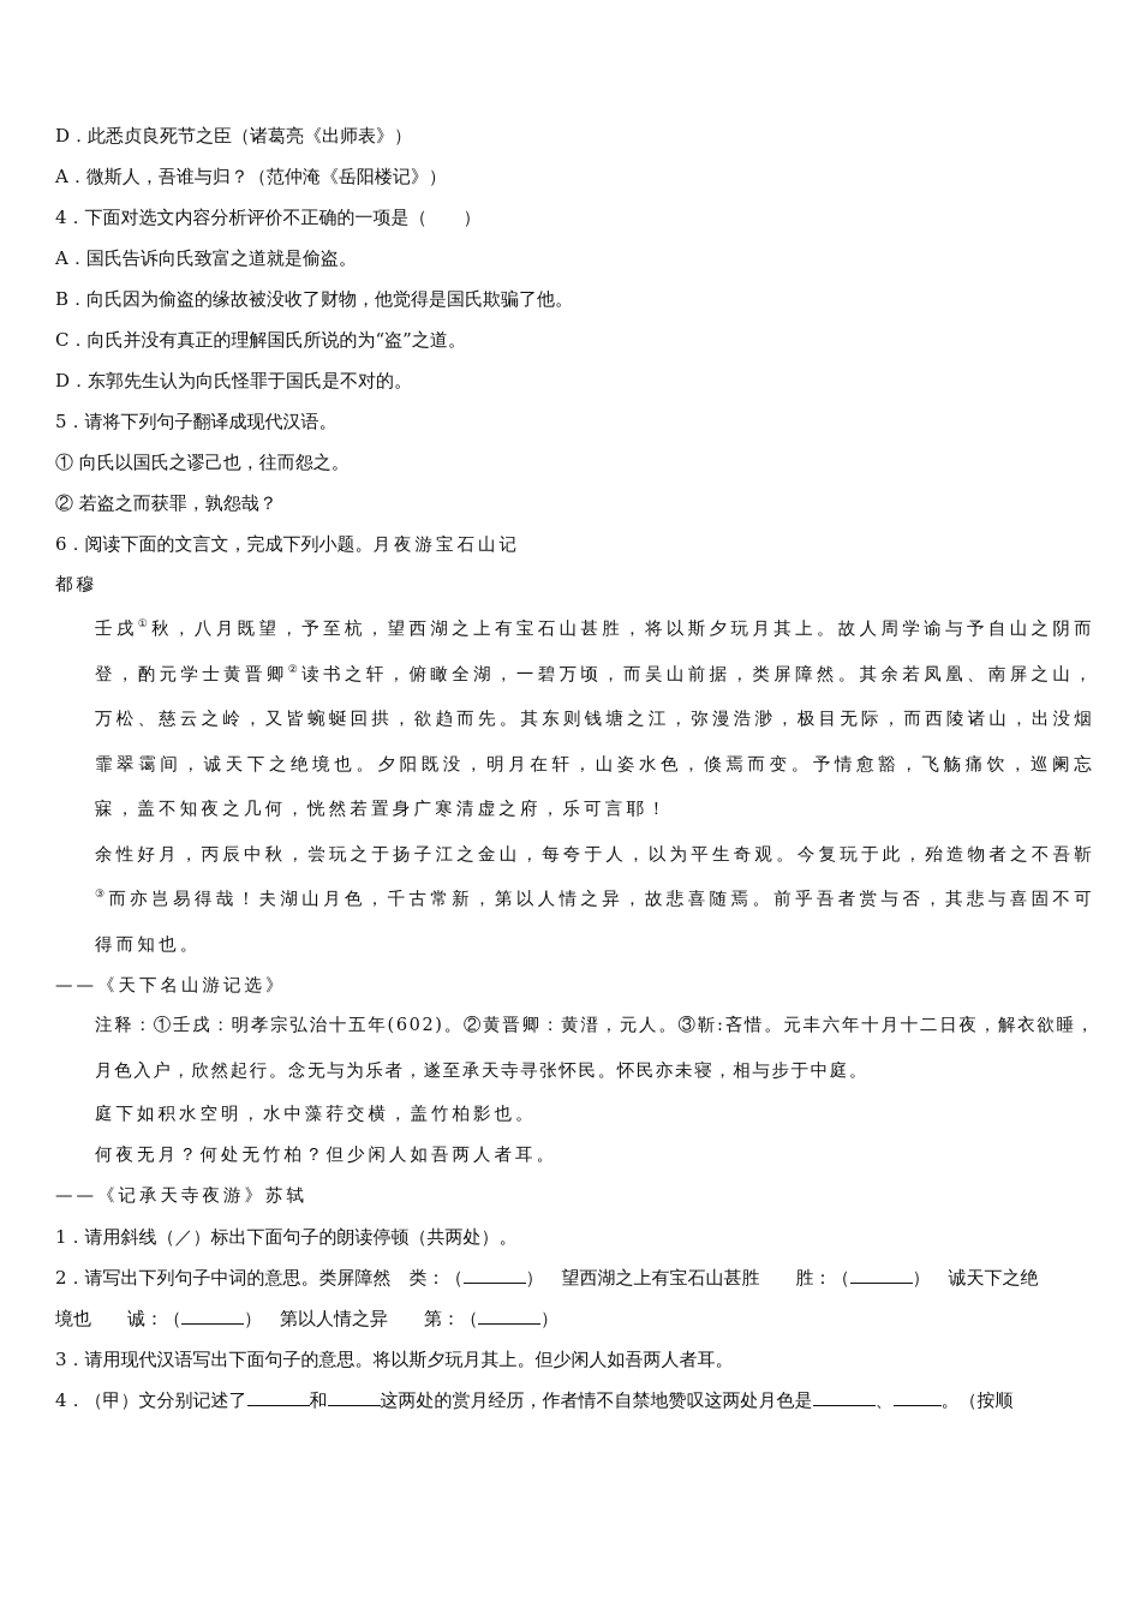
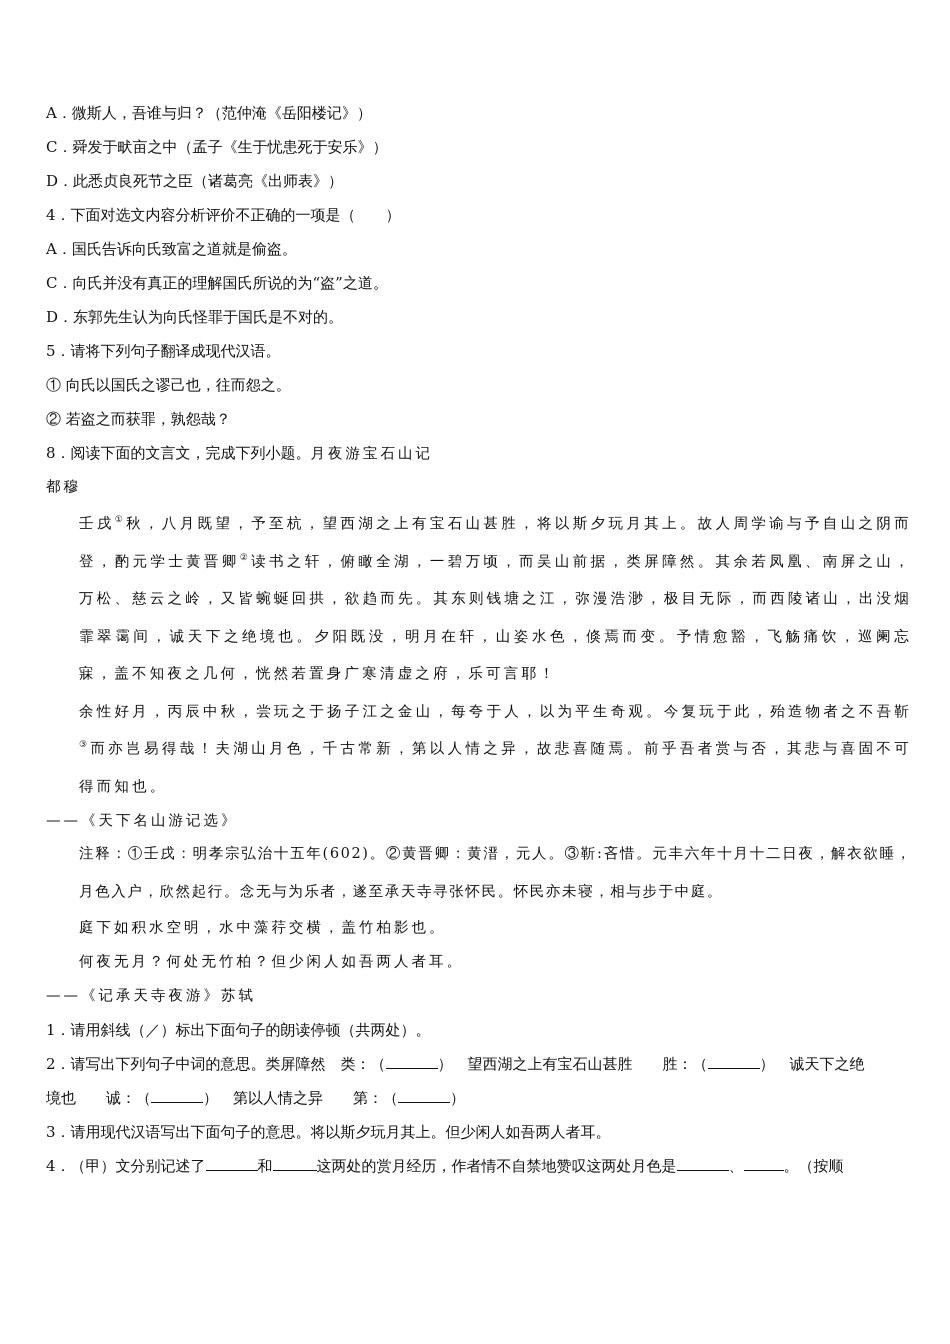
- D．此悉贞良死节之臣（诸葛亮《出师表》）
+ A．微斯人，吾谁与归？（范仲淹《岳阳楼记》）
+ C．舜发于畎亩之中（孟子《生于忧患死于安乐》）
- A．微斯人，吾谁与归？（范仲淹《岳阳楼记》）
+ D．此悉贞良死节之臣（诸葛亮《出师表》）
  4．下面对选文内容分析评价不正确的一项是（ ）
  A．国氏告诉向氏致富之道就是偷盗。
- B．向氏因为偷盗的缘故被没收了财物，他觉得是国氏欺骗了他。
  C．向氏并没有真正的理解国氏所说的为“盗”之道。
  D．东郭先生认为向氏怪罪于国氏是不对的。
  5．请将下列句子翻译成现代汉语。
  ① 向氏以国氏之谬己也，往而怨之。
  ② 若盗之而获罪，孰怨哉？
- 6．阅读下面的文言文，完成下列小题。月夜游宝石山记
+ 8．阅读下面的文言文，完成下列小题。月夜游宝石山记
  都穆
  壬戌①秋，八月既望，予至杭，望西湖之上有宝石山甚胜，将以斯夕玩月其上。故人周学谕与予自山之阴而登，酌元学士黄晋卿②读书之轩，俯瞰全湖，一碧万顷，而吴山前据，类屏障然。其余若凤凰、南屏之山，万松、慈云之岭，又皆蜿蜒回拱，欲趋而先。其东则钱塘之江，弥漫浩渺，极目无际，而西陵诸山，出没烟霏翠霭间，诚天下之绝境也。夕阳既没，明月在轩，山姿水色，倏焉而变。予情愈豁，飞觞痛饮，巡阑忘寐，盖不知夜之几何，恍然若置身广寒清虚之府，乐可言耶！
  余性好月，丙辰中秋，尝玩之于扬子江之金山，每夸于人，以为平生奇观。今复玩于此，殆造物者之不吾靳③而亦岂易得哉！夫湖山月色，千古常新，第以人情之异，故悲喜随焉。前乎吾者赏与否，其悲与喜固不可得而知也。
  ——《天下名山游记选》
  注释：①壬戌：明孝宗弘治十五年(602)。②黄晋卿：黄溍，元人。③靳:吝惜。元丰六年十月十二日夜，解衣欲睡，月色入户，欣然起行。念无与为乐者，遂至承天寺寻张怀民。怀民亦未寝，相与步于中庭。
  庭下如积水空明，水中藻荇交横，盖竹柏影也。
  何夜无月？何处无竹柏？但少闲人如吾两人者耳。
  ——《记承天寺夜游》苏轼
  1．请用斜线（／）标出下面句子的朗读停顿（共两处）。
  2．请写出下列句子中词的意思。类屏障然 类：（ ） 望西湖之上有宝石山甚胜 胜：（ ） 诚天下之绝
  境也 诚：（ ） 第以人情之异 第：（ ）
  3．请用现代汉语写出下面句子的意思。将以斯夕玩月其上。但少闲人如吾两人者耳。
  4．（甲）文分别记述了 和 这两处的赏月经历，作者情不自禁地赞叹这两处月色是 、 。（按顺
